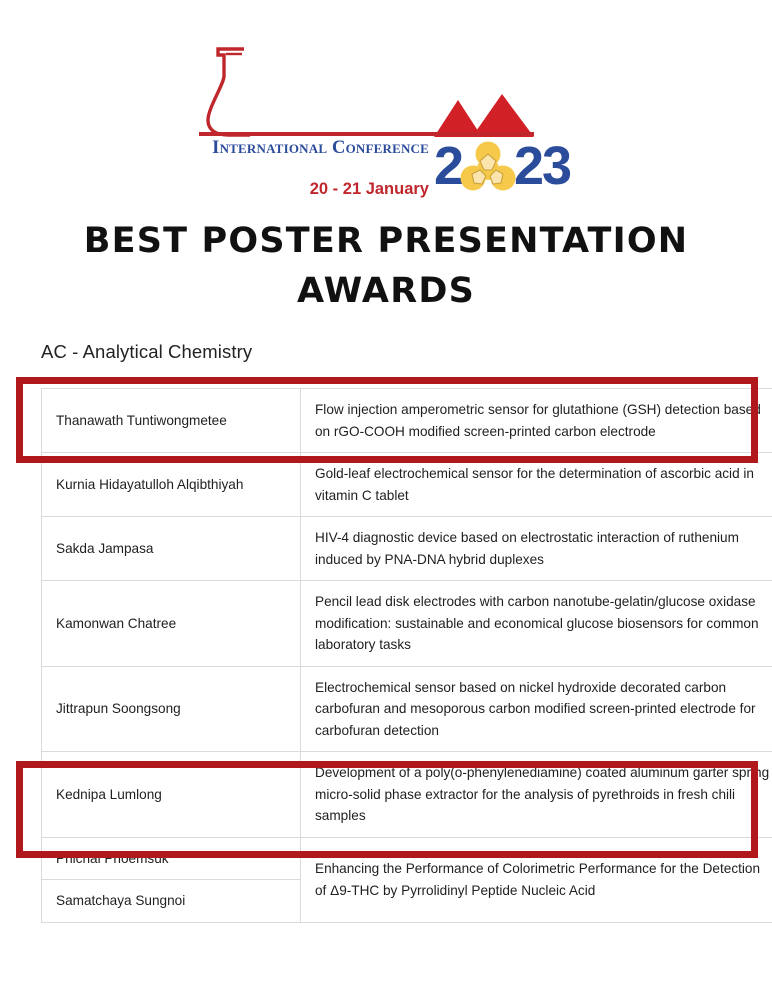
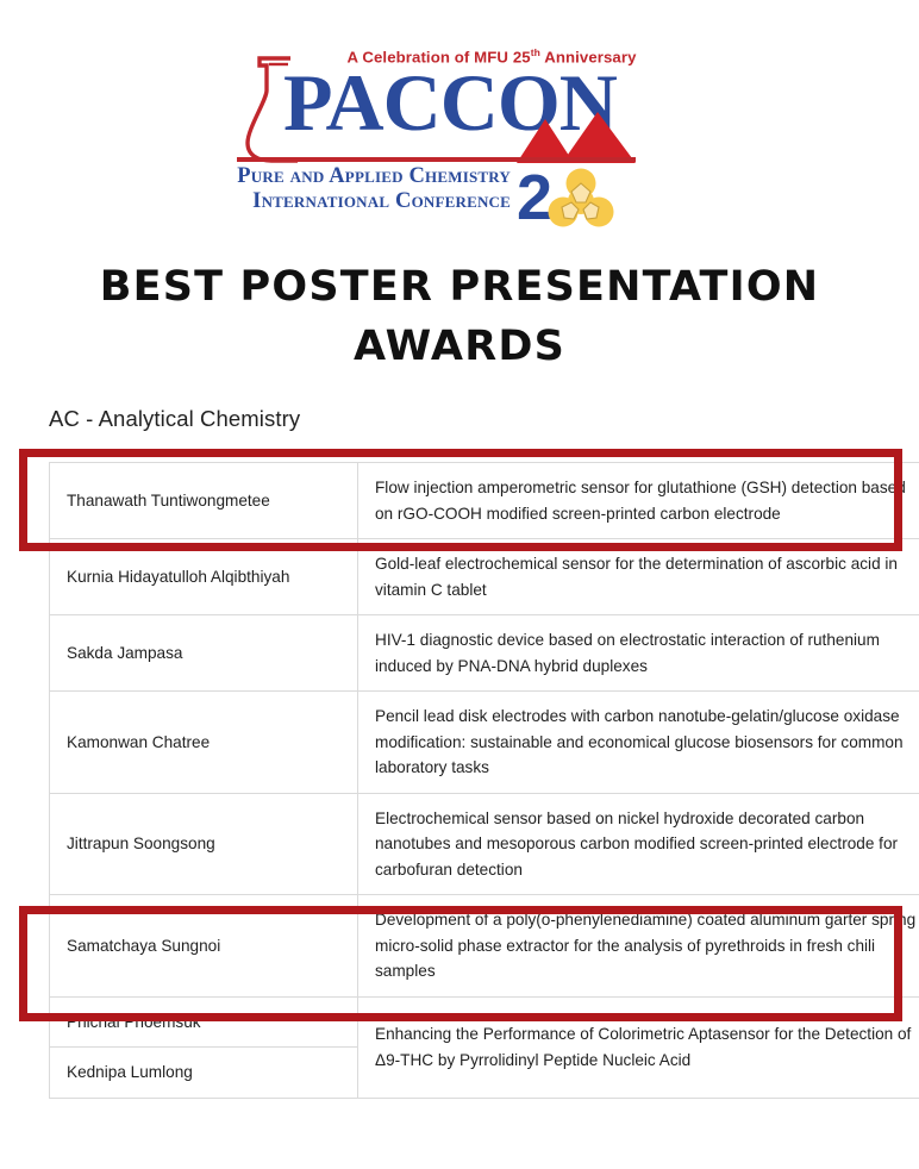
+ A Celebration of MFU 25th Anniversary
+ PACCON
+ Pure and Applied Chemistry
  International Conference
- 20 - 21 January
  2
- 23
  BEST POSTER PRESENTATION AWARDS
  AC - Analytical Chemistry
  Thanawath Tuntiwongmetee	Flow injection amperometric sensor for glutathione (GSH) detection based on rGO-COOH modified screen-printed carbon electrode
  Kurnia Hidayatulloh Alqibthiyah	Gold-leaf electrochemical sensor for the determination of ascorbic acid in vitamin C tablet
- Sakda Jampasa	HIV-4 diagnostic device based on electrostatic interaction of ruthenium induced by PNA-DNA hybrid duplexes
+ Sakda Jampasa	HIV-1 diagnostic device based on electrostatic interaction of ruthenium induced by PNA-DNA hybrid duplexes
  Kamonwan Chatree	Pencil lead disk electrodes with carbon nanotube-gelatin/glucose oxidase modification: sustainable and economical glucose biosensors for common laboratory tasks
- Jittrapun Soongsong	Electrochemical sensor based on nickel hydroxide decorated carbon carbofuran and mesoporous carbon modified screen-printed electrode for carbofuran detection
+ Jittrapun Soongsong	Electrochemical sensor based on nickel hydroxide decorated carbon nanotubes and mesoporous carbon modified screen-printed electrode for carbofuran detection
- Kednipa Lumlong	Development of a poly(o-phenylenediamine) coated aluminum garter spring micro-solid phase extractor for the analysis of pyrethroids in fresh chili samples
+ Samatchaya Sungnoi	Development of a poly(o-phenylenediamine) coated aluminum garter spring micro-solid phase extractor for the analysis of pyrethroids in fresh chili samples
- Phichai Phoemsuk	Enhancing the Performance of Colorimetric Performance for the Detection of Δ9-THC by Pyrrolidinyl Peptide Nucleic Acid
+ Phichai Phoemsuk	Enhancing the Performance of Colorimetric Aptasensor for the Detection of Δ9-THC by Pyrrolidinyl Peptide Nucleic Acid
- Samatchaya Sungnoi
+ Kednipa Lumlong
